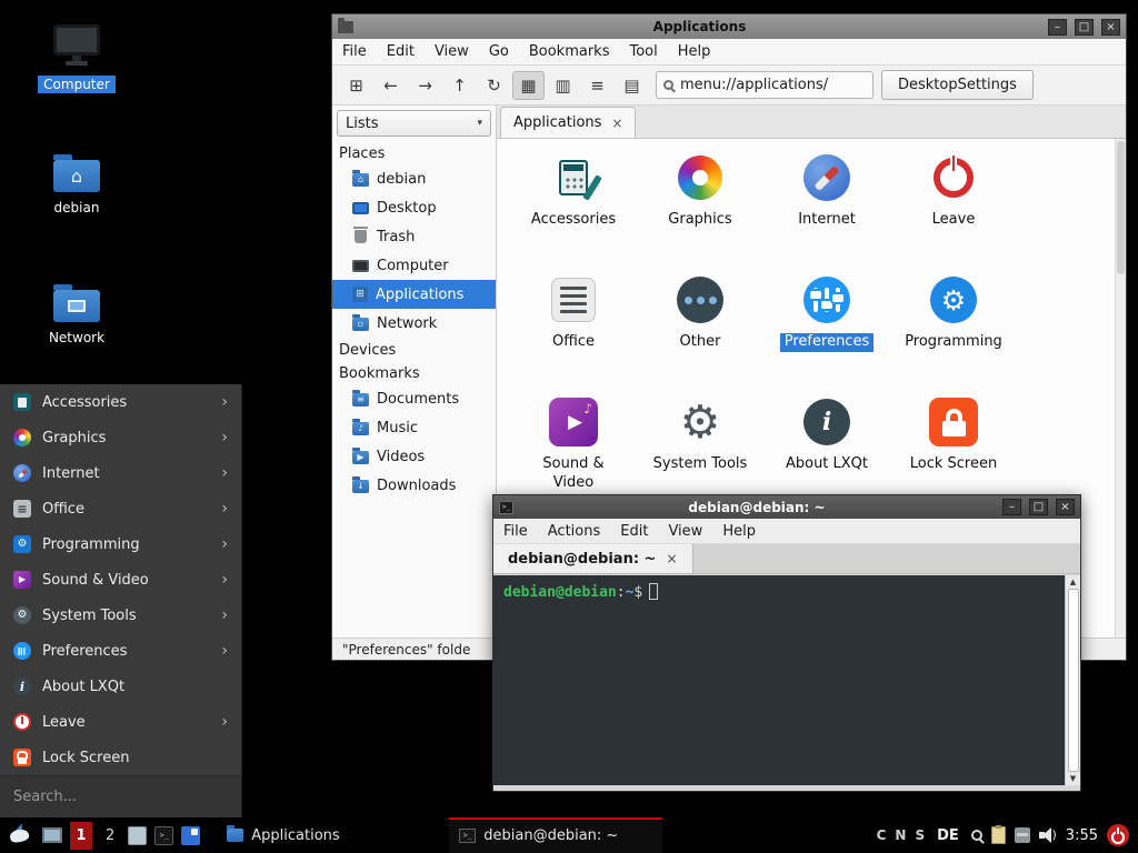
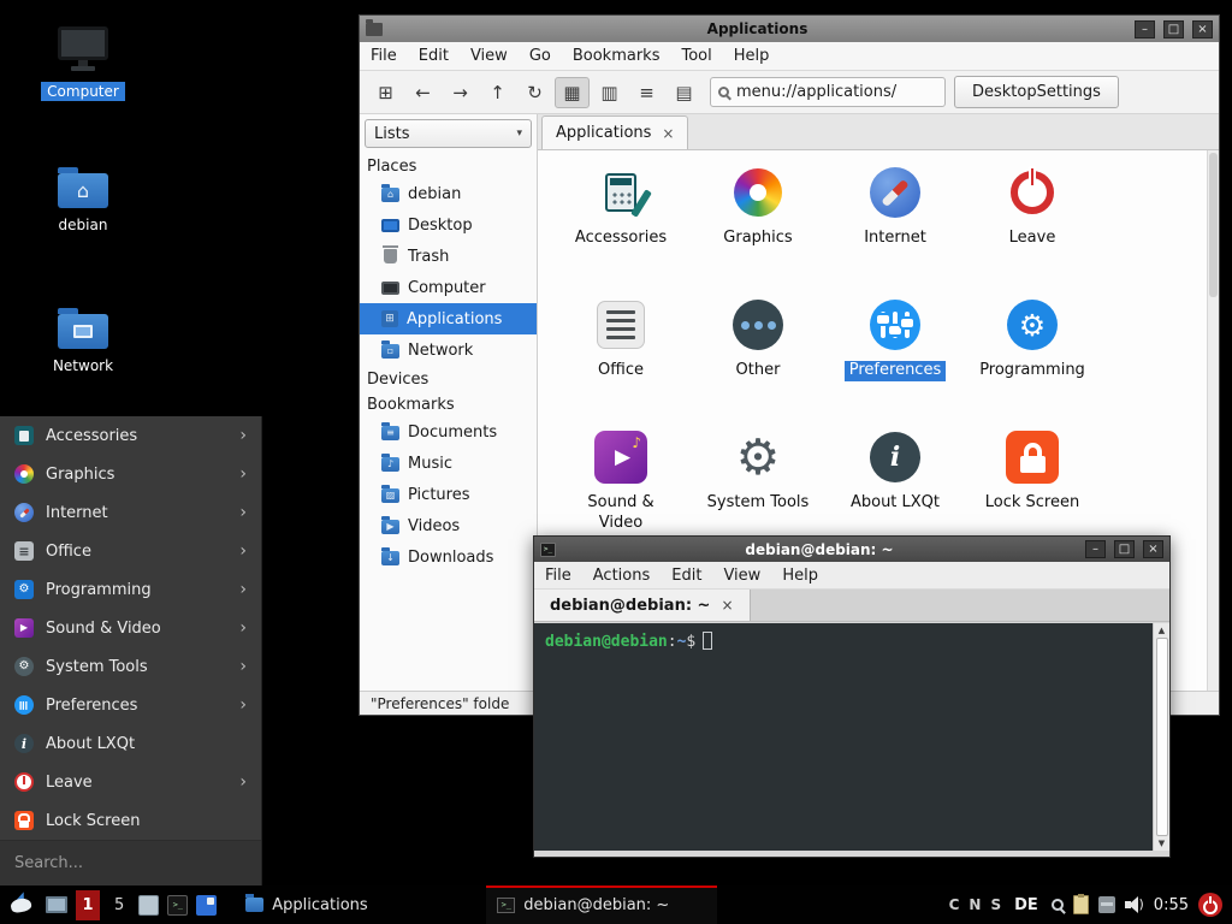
  Computer
  ⌂
  debian
  Network
  Accessories
  ›
  Graphics
  ›
  Internet
  ›
  ≡
  Office
  ›
  ⚙
  Programming
  ›
  ▶
  Sound & Video
  ›
  ⚙
  System Tools
  ›
  Preferences
  ›
  i
  About LXQt
  Leave
  ›
  Lock Screen
  Search...
  Applications
  –
  □
  ×
  File
  Edit
  View
  Go
  Bookmarks
  Tool
  Help
  ⊞
  ←
  →
  ↑
  ↻
  ▦
  ▥
  ≡
  ▤
  menu://applications/
  DesktopSettings
  Lists
  ▾
  Places
  ⌂
  debian
  Desktop
  Trash
  Computer
  ⊞
  Applications
  ▫
  Network
  Devices
  Bookmarks
  ≡
  Documents
  ♪
  Music
+ ▨
+ Pictures
  ▶
  Videos
  ↓
  Downloads
  Applications
  ×
  Accessories
  Graphics
  Internet
  Leave
  Office
  Other
  Preferences
  ⚙
  Programming
  ▶
  ♪
  Sound & Video
  ⚙
  System Tools
  i
  About LXQt
  Lock Screen
  "Preferences" folde
  debian@debian: ~
  –
  □
  ×
  File
  Actions
  Edit
  View
  Help
  debian@debian: ~
  ×
  debian@debian:~$
  ▲
  ▼
  1
- 2
+ 5
  >_
  Applications
  >_
  debian@debian: ~
  C
  N
  S
  DE
  )
- 3:55
+ 0:55
